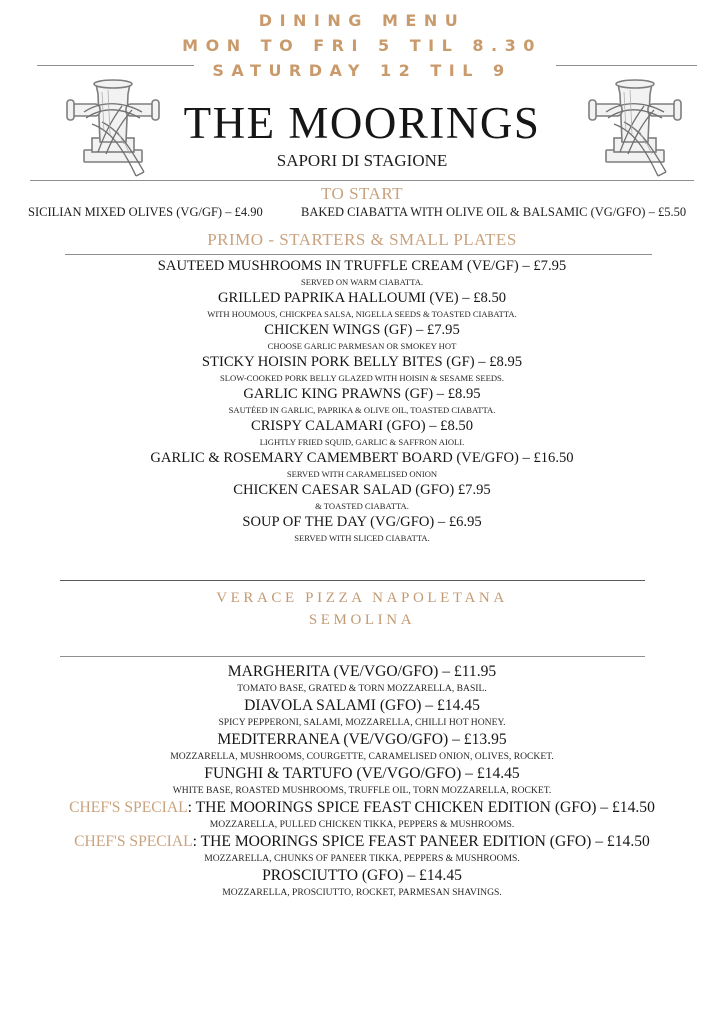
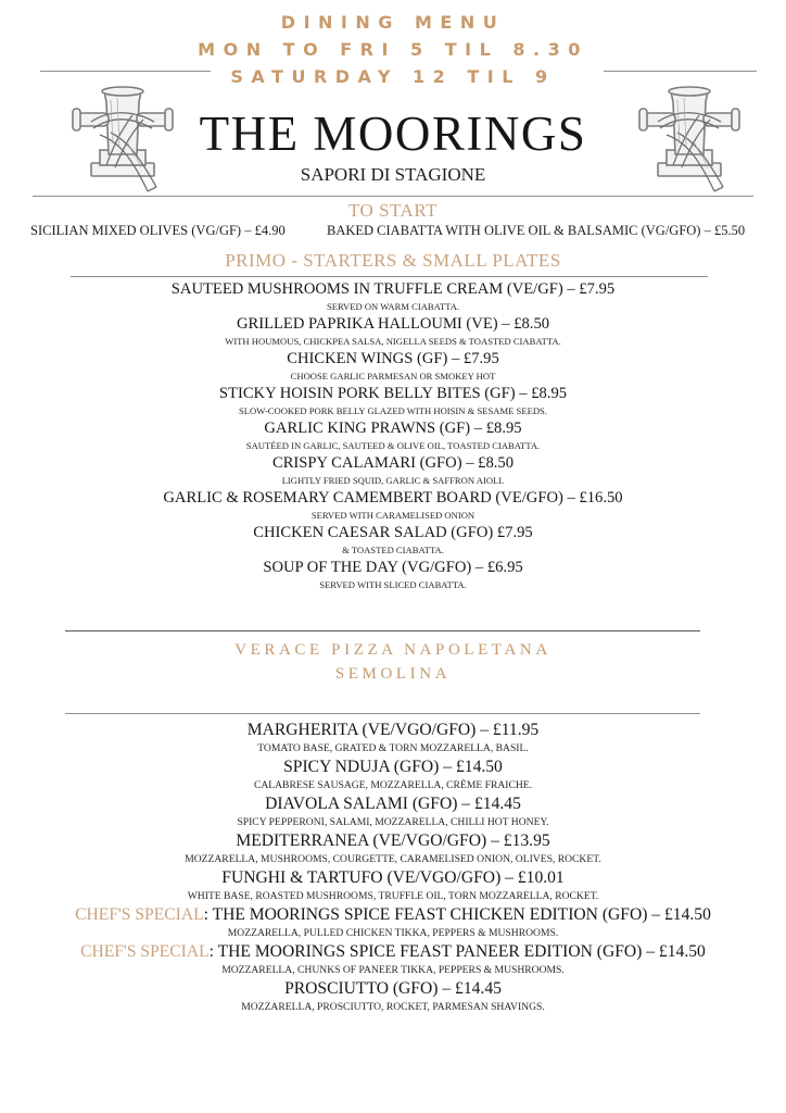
  DINING MENU
  MON TO FRI 5 TIL 8.30
  SATURDAY 12 TIL 9
  THE MOORINGS
  SAPORI DI STAGIONE
  TO START
  SICILIAN MIXED OLIVES (VG/GF) – £4.90
  BAKED CIABATTA WITH OLIVE OIL & BALSAMIC (VG/GFO) – £5.50
  PRIMO - STARTERS & SMALL PLATES
  SAUTEED MUSHROOMS IN TRUFFLE CREAM (VE/GF) – £7.95
  SERVED ON WARM CIABATTA.
  GRILLED PAPRIKA HALLOUMI (VE) – £8.50
  WITH HOUMOUS, CHICKPEA SALSA, NIGELLA SEEDS & TOASTED CIABATTA.
  CHICKEN WINGS (GF) – £7.95
  CHOOSE GARLIC PARMESAN OR SMOKEY HOT
  STICKY HOISIN PORK BELLY BITES (GF) – £8.95
  SLOW-COOKED PORK BELLY GLAZED WITH HOISIN & SESAME SEEDS.
  GARLIC KING PRAWNS (GF) – £8.95
- SAUTÉED IN GARLIC, PAPRIKA & OLIVE OIL, TOASTED CIABATTA.
+ SAUTÉED IN GARLIC, SAUTEED & OLIVE OIL, TOASTED CIABATTA.
  CRISPY CALAMARI (GFO) – £8.50
  LIGHTLY FRIED SQUID, GARLIC & SAFFRON AIOLI.
  GARLIC & ROSEMARY CAMEMBERT BOARD (VE/GFO) – £16.50
  SERVED WITH CARAMELISED ONION
  CHICKEN CAESAR SALAD (GFO) £7.95
  & TOASTED CIABATTA.
  SOUP OF THE DAY (VG/GFO) – £6.95
  SERVED WITH SLICED CIABATTA.
  VERACE PIZZA NAPOLETANA
  SEMOLINA
  MARGHERITA (VE/VGO/GFO) – £11.95
  TOMATO BASE, GRATED & TORN MOZZARELLA, BASIL.
+ SPICY NDUJA (GFO) – £14.50
+ CALABRESE SAUSAGE, MOZZARELLA, CRÈME FRAICHE.
  DIAVOLA SALAMI (GFO) – £14.45
  SPICY PEPPERONI, SALAMI, MOZZARELLA, CHILLI HOT HONEY.
  MEDITERRANEA (VE/VGO/GFO) – £13.95
  MOZZARELLA, MUSHROOMS, COURGETTE, CARAMELISED ONION, OLIVES, ROCKET.
- FUNGHI & TARTUFO (VE/VGO/GFO) – £14.45
+ FUNGHI & TARTUFO (VE/VGO/GFO) – £10.01
  WHITE BASE, ROASTED MUSHROOMS, TRUFFLE OIL, TORN MOZZARELLA, ROCKET.
  CHEF'S SPECIAL: THE MOORINGS SPICE FEAST CHICKEN EDITION (GFO) – £14.50
  MOZZARELLA, PULLED CHICKEN TIKKA, PEPPERS & MUSHROOMS.
  CHEF'S SPECIAL: THE MOORINGS SPICE FEAST PANEER EDITION (GFO) – £14.50
  MOZZARELLA, CHUNKS OF PANEER TIKKA, PEPPERS & MUSHROOMS.
  PROSCIUTTO (GFO) – £14.45
  MOZZARELLA, PROSCIUTTO, ROCKET, PARMESAN SHAVINGS.
